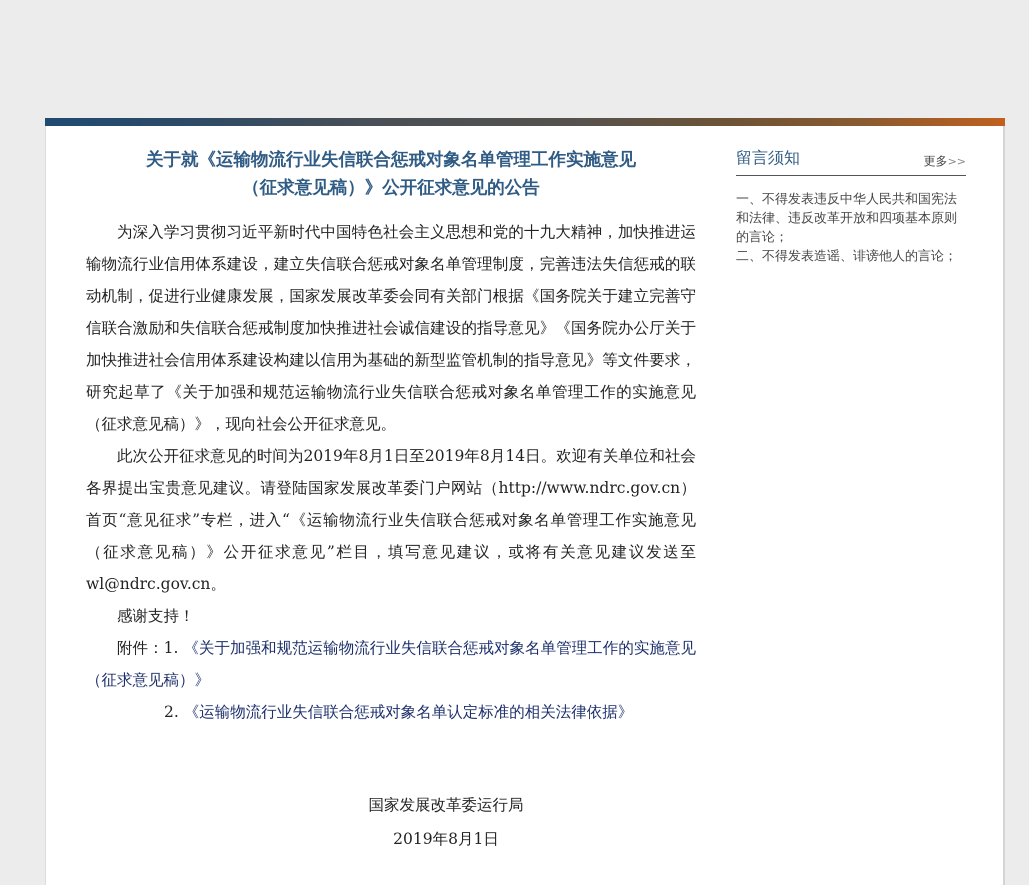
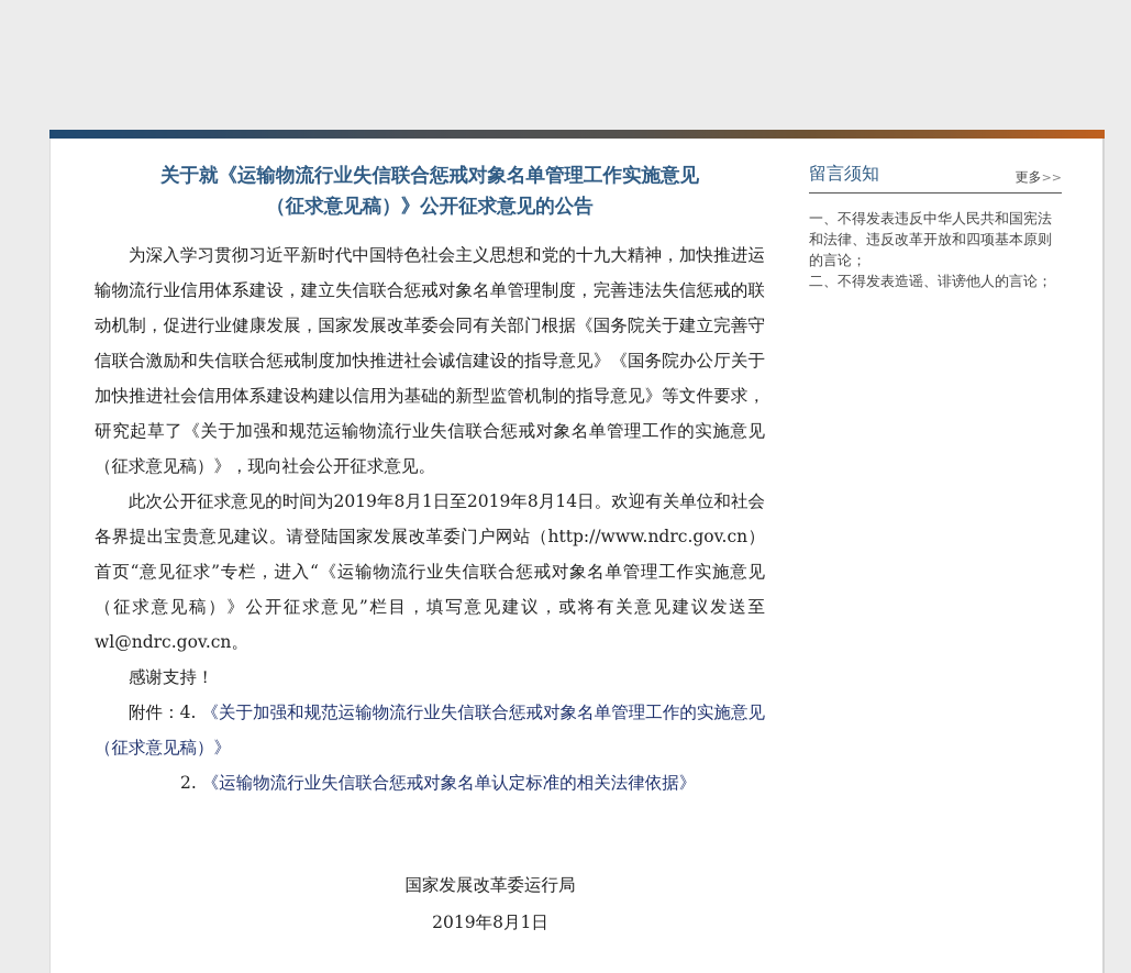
  关于就《运输物流行业失信联合惩戒对象名单管理工作实施意见
  （征求意见稿）》公开征求意见的公告
  为深入学习贯彻习近平新时代中国特色社会主义思想和党的十九大精神，加快推进运输物流行业信用体系建设，建立失信联合惩戒对象名单管理制度，完善违法失信惩戒的联动机制，促进行业健康发展，国家发展改革委会同有关部门根据《国务院关于建立完善守信联合激励和失信联合惩戒制度加快推进社会诚信建设的指导意见》《国务院办公厅关于加快推进社会信用体系建设构建以信用为基础的新型监管机制的指导意见》等文件要求，研究起草了《关于加强和规范运输物流行业失信联合惩戒对象名单管理工作的实施意见（征求意见稿）》，现向社会公开征求意见。
  此次公开征求意见的时间为2019年8月1日至2019年8月14日。欢迎有关单位和社会各界提出宝贵意见建议。请登陆国家发展改革委门户网站（http://www.ndrc.gov.cn）首页“意见征求”专栏，进入“《运输物流行业失信联合惩戒对象名单管理工作实施意见（征求意见稿）》公开征求意见”栏目，填写意见建议，或将有关意见建议发送至wl@ndrc.gov.cn。
  感谢支持！
- 附件：1. 《关于加强和规范运输物流行业失信联合惩戒对象名单管理工作的实施意见（征求意见稿）》
+ 附件：4. 《关于加强和规范运输物流行业失信联合惩戒对象名单管理工作的实施意见（征求意见稿）》
  2. 《运输物流行业失信联合惩戒对象名单认定标准的相关法律依据》
  国家发展改革委运行局
  2019年8月1日
  留言须知
  更多>>
  一、不得发表违反中华人民共和国宪法和法律、违反改革开放和四项基本原则的言论；
  二、不得发表造谣、诽谤他人的言论；
